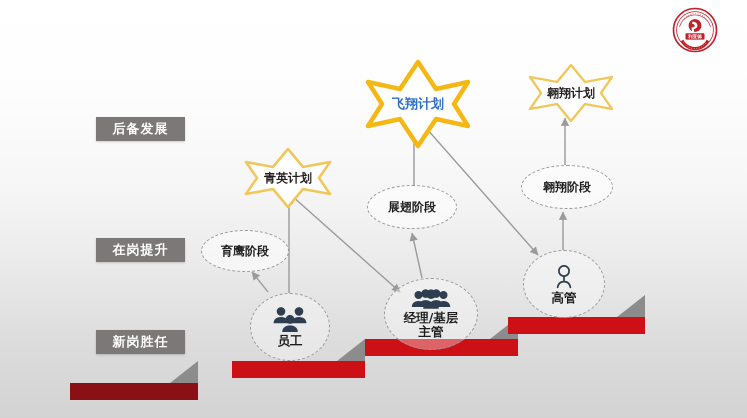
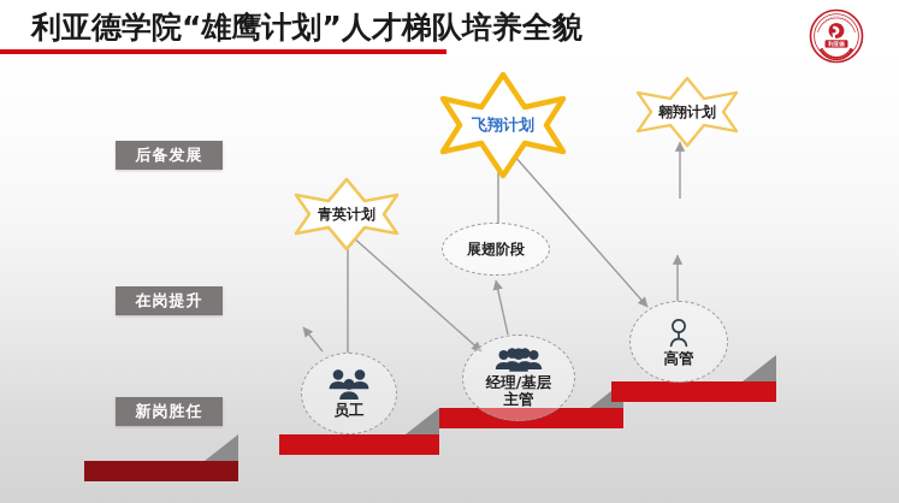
+ 利亚德学院“雄鹰计划”人才梯队培养全貌
  后备发展
  在岗提升
  新岗胜任
  飞翔计划
  青英计划
  翱翔计划
- 育鹰阶段
  展翅阶段
- 翱翔阶段
  员工
  经理/基层
  主管
  高管
